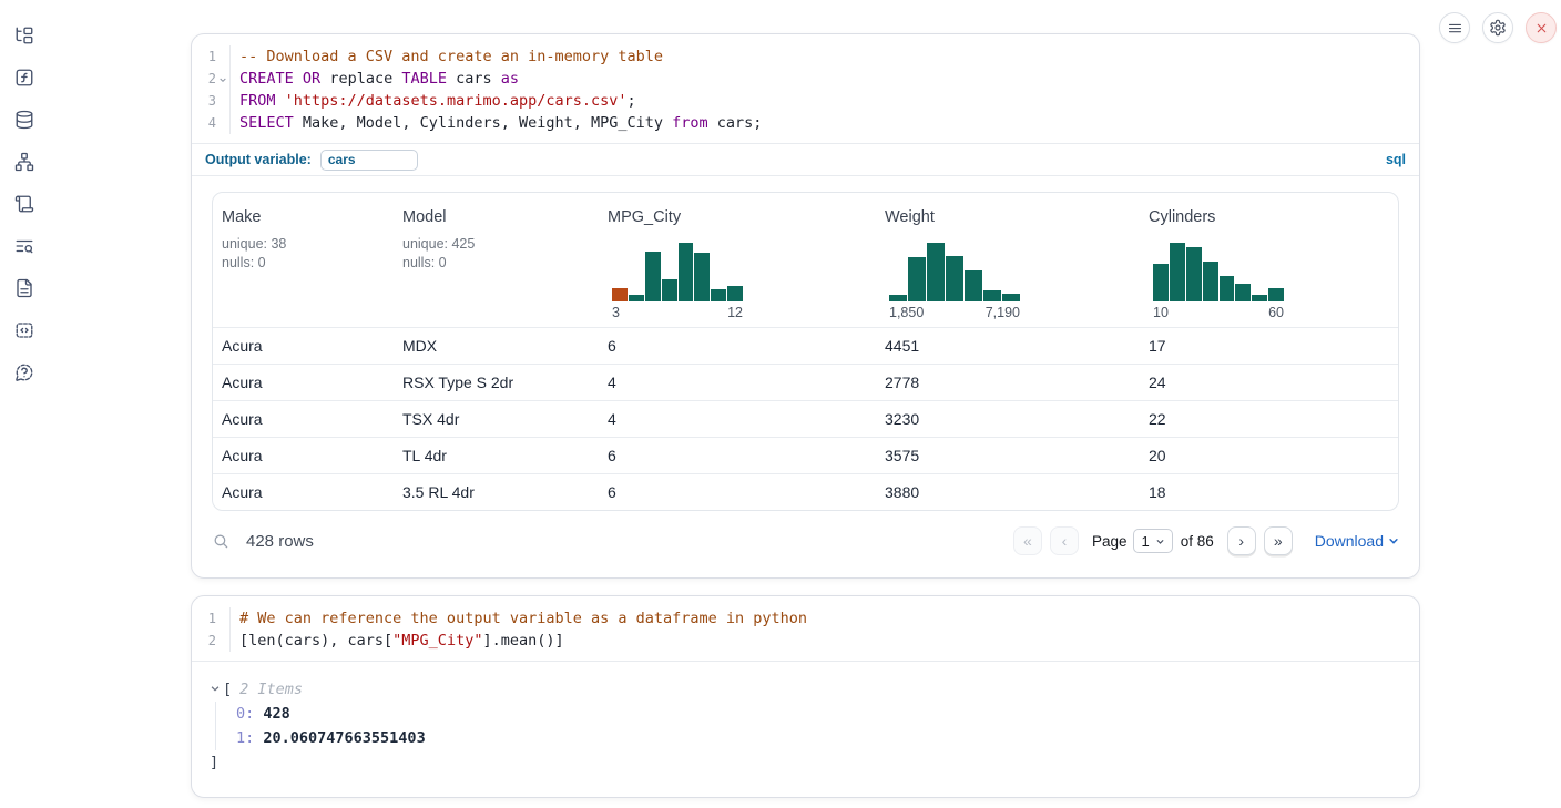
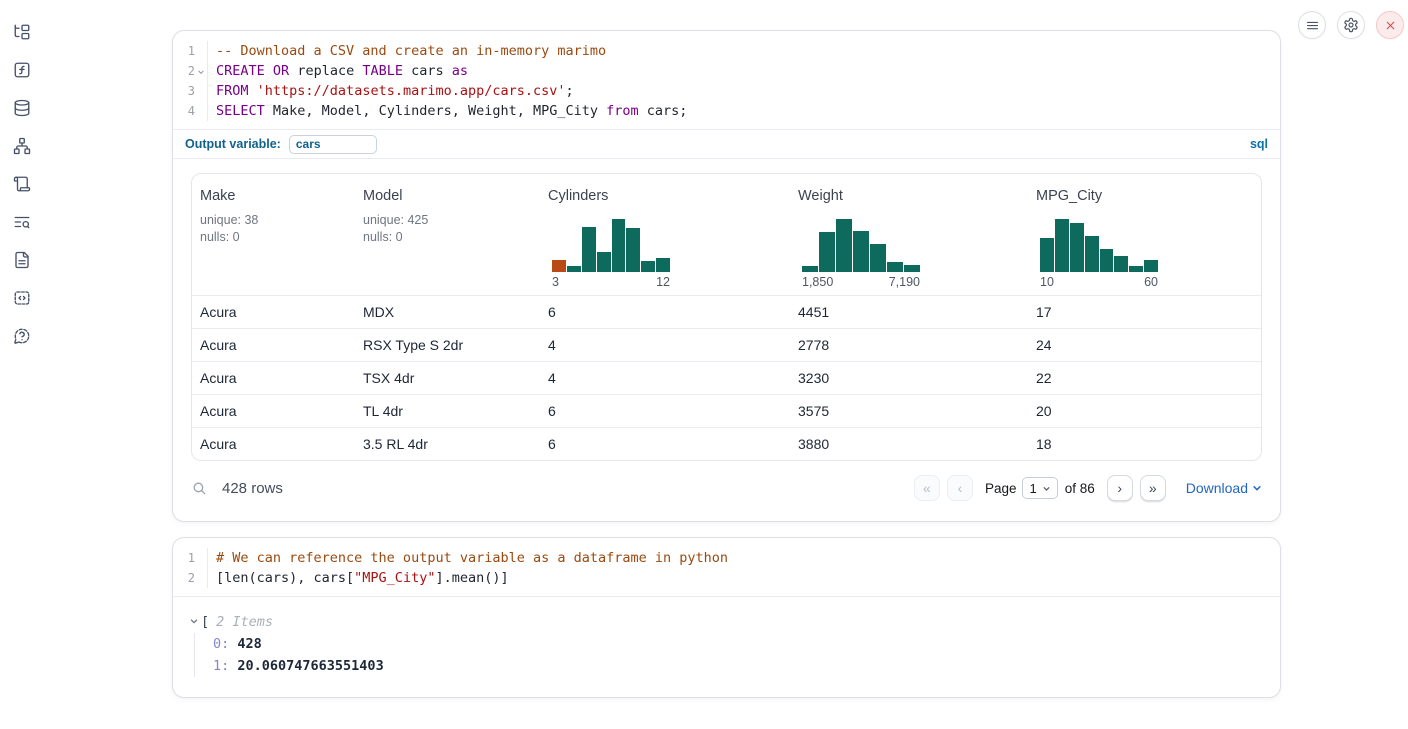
  1
- -- Download a CSV and create an in-memory table
+ -- Download a CSV and create an in-memory marimo
  2
  CREATE OR replace TABLE cars as
  3
  FROM 'https://datasets.marimo.app/cars.csv';
  4
  SELECT Make, Model, Cylinders, Weight, MPG_City from cars;
  Output variable:
  cars
  sql
  Make
  unique: 38
  nulls: 0
  Model
  unique: 425
  nulls: 0
- MPG_City
+ Cylinders
  3
  12
  Weight
  1,850
  7,190
- Cylinders
+ MPG_City
  10
  60
  Acura
  MDX
  6
  4451
  17
  Acura
  RSX Type S 2dr
  4
  2778
  24
  Acura
  TSX 4dr
  4
  3230
  22
  Acura
  TL 4dr
  6
  3575
  20
  Acura
  3.5 RL 4dr
  6
  3880
  18
  428 rows
  «
  ‹
  Page
  1
  of 86
  ›
  »
  Download
  1
  # We can reference the output variable as a dataframe in python
  2
  [len(cars), cars["MPG_City"].mean()]
  [
  2 Items
  0: 428
  1: 20.060747663551403
- ]
